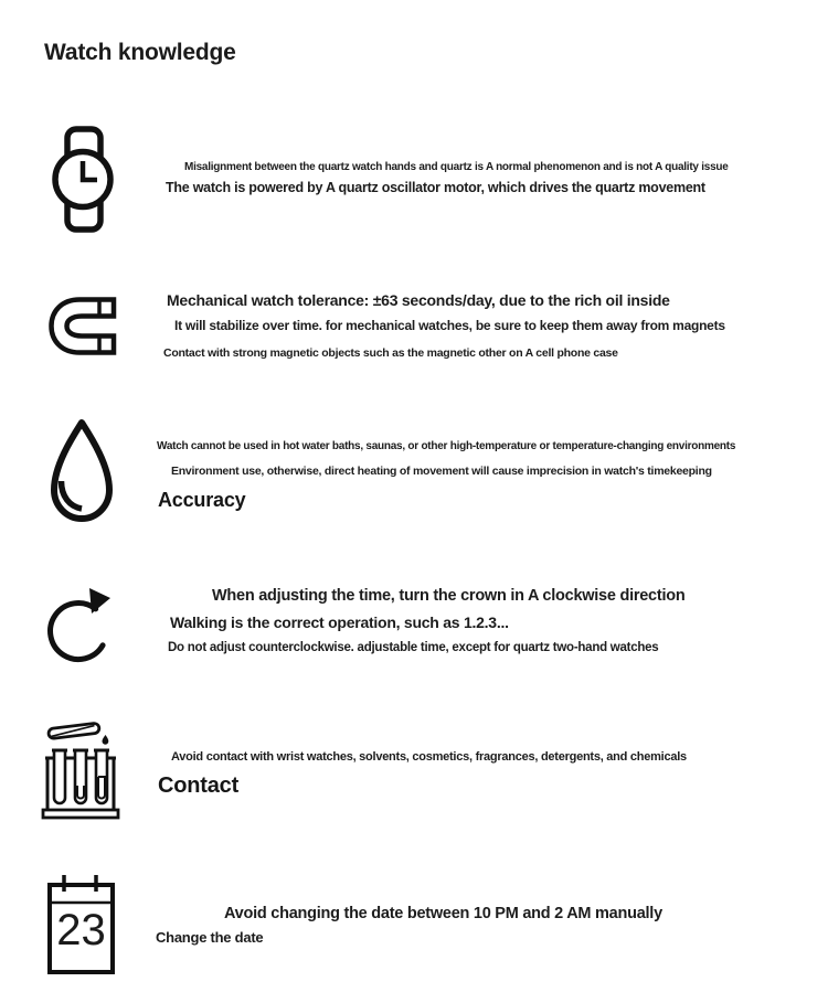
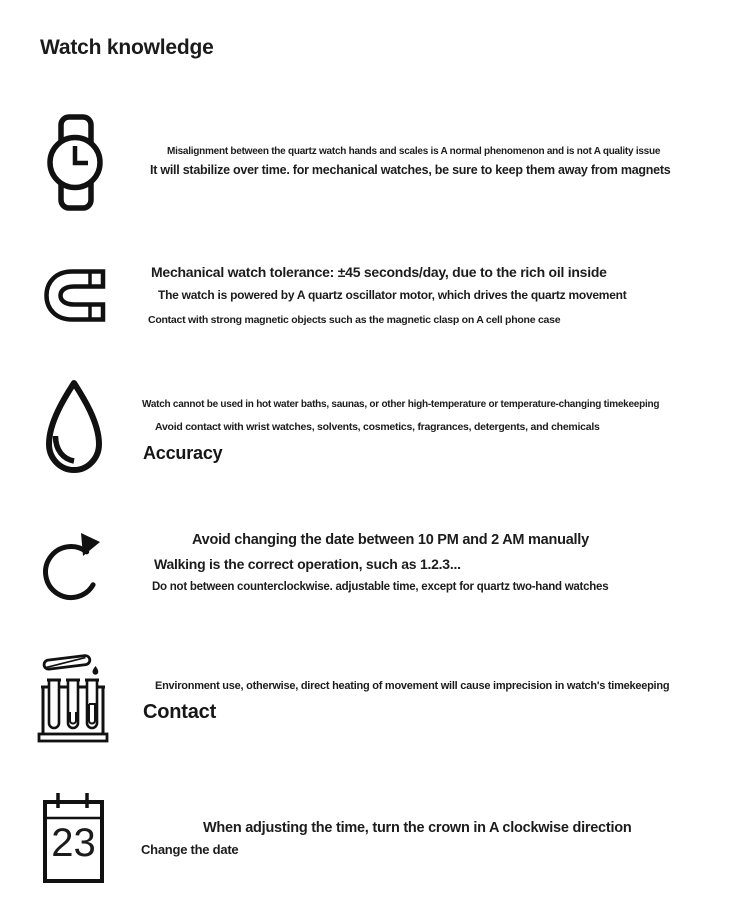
  Watch knowledge
- Misalignment between the quartz watch hands and quartz is A normal phenomenon and is not A quality issue
+ Misalignment between the quartz watch hands and scales is A normal phenomenon and is not A quality issue
- The watch is powered by A quartz oscillator motor, which drives the quartz movement
+ It will stabilize over time. for mechanical watches, be sure to keep them away from magnets
- Mechanical watch tolerance: ±63 seconds/day, due to the rich oil inside
+ Mechanical watch tolerance: ±45 seconds/day, due to the rich oil inside
- It will stabilize over time. for mechanical watches, be sure to keep them away from magnets
+ The watch is powered by A quartz oscillator motor, which drives the quartz movement
- Contact with strong magnetic objects such as the magnetic other on A cell phone case
+ Contact with strong magnetic objects such as the magnetic clasp on A cell phone case
- Watch cannot be used in hot water baths, saunas, or other high-temperature or temperature-changing environments
+ Watch cannot be used in hot water baths, saunas, or other high-temperature or temperature-changing timekeeping
- Environment use, otherwise, direct heating of movement will cause imprecision in watch's timekeeping
+ Avoid contact with wrist watches, solvents, cosmetics, fragrances, detergents, and chemicals
  Accuracy
- When adjusting the time, turn the crown in A clockwise direction
+ Avoid changing the date between 10 PM and 2 AM manually
  Walking is the correct operation, such as 1.2.3...
- Do not adjust counterclockwise. adjustable time, except for quartz two-hand watches
+ Do not between counterclockwise. adjustable time, except for quartz two-hand watches
- Avoid contact with wrist watches, solvents, cosmetics, fragrances, detergents, and chemicals
+ Environment use, otherwise, direct heating of movement will cause imprecision in watch's timekeeping
  Contact
  23
- Avoid changing the date between 10 PM and 2 AM manually
+ When adjusting the time, turn the crown in A clockwise direction
  Change the date
